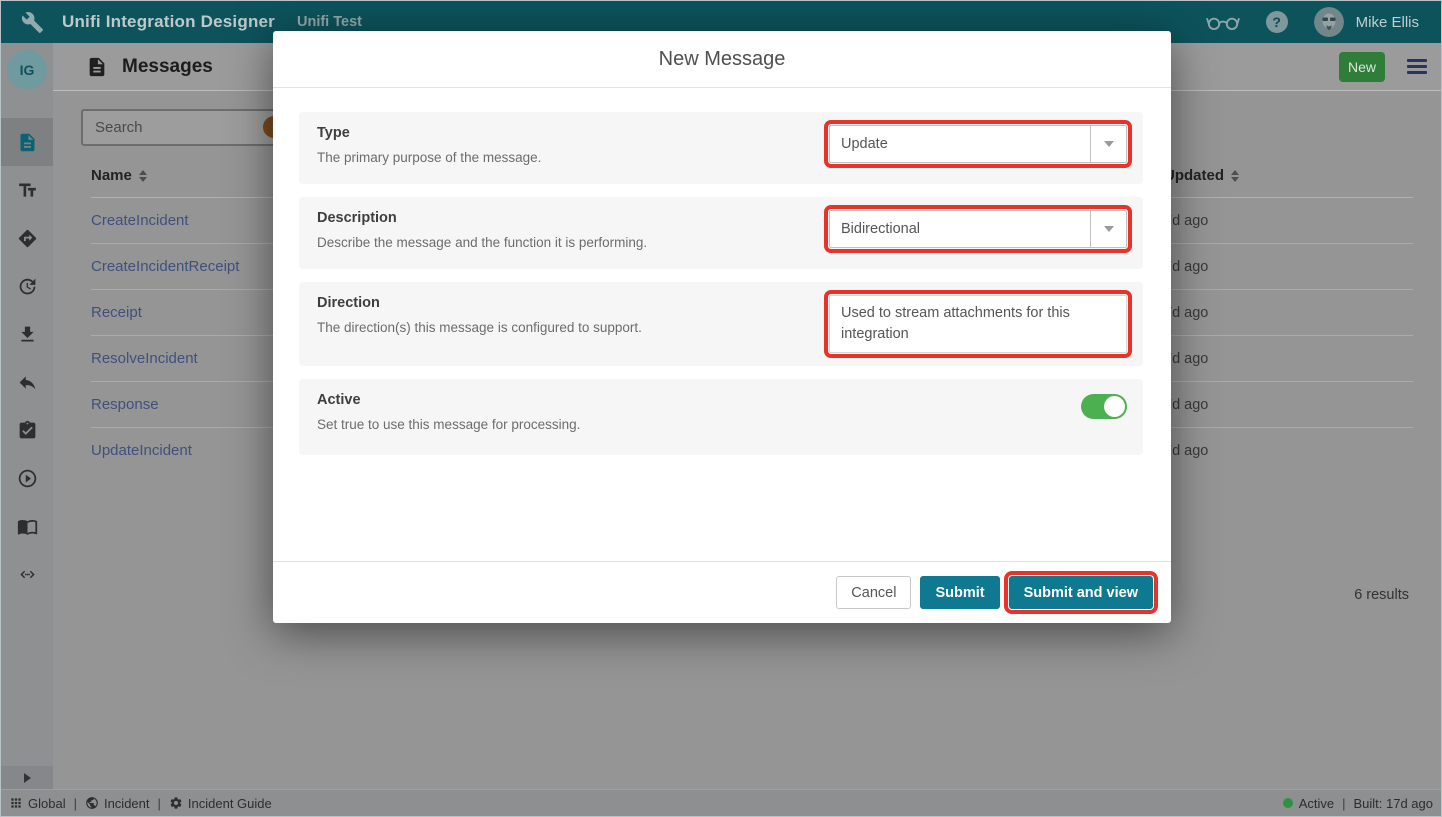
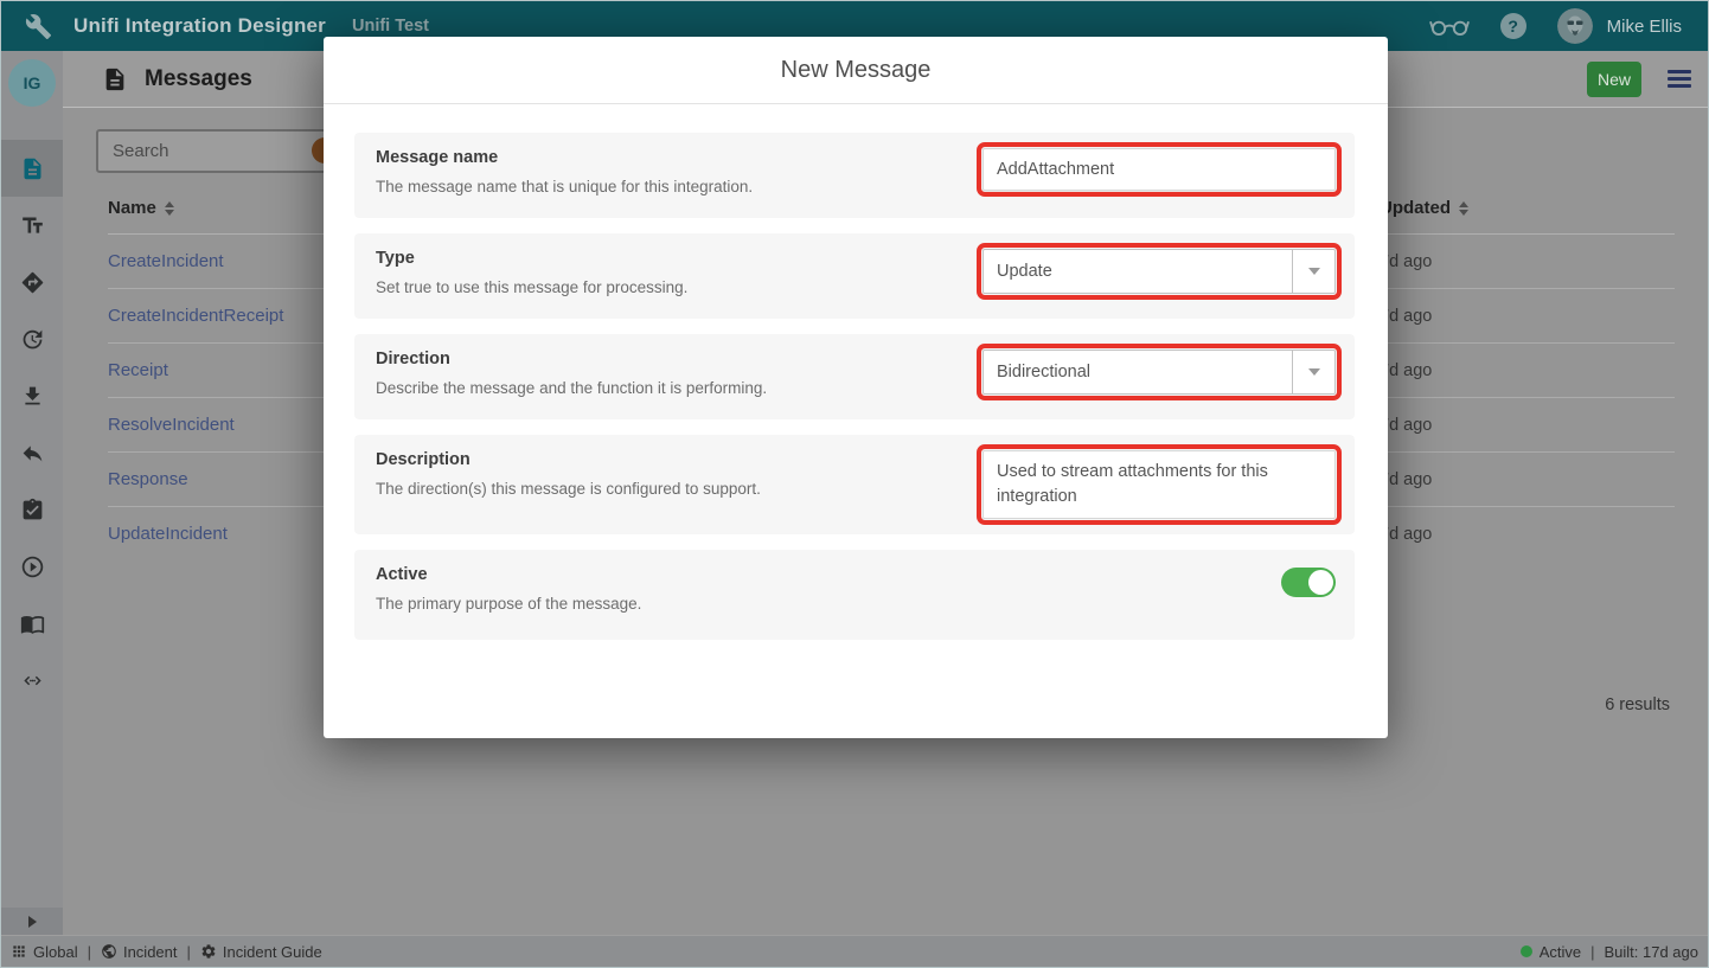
  Unifi Integration Designer
  Unifi Test
  ?
  Mike Ellis
  IG
  Messages
  New
  Search
  Name
  pdated
  CreateIncident
  d ago
  CreateIncidentReceipt
  d ago
  Receipt
  d ago
  ResolveIncident
  d ago
  Response
  d ago
  UpdateIncident
  d ago
  6 results
  Global
  |
  Incident
  |
  Incident Guide
  Active
  |
  Built: 17d ago
  New Message
+ Message name
+ The message name that is unique for this integration.
+ AddAttachment
  Type
- The primary purpose of the message.
+ Set true to use this message for processing.
  Update
- Description
+ Direction
  Describe the message and the function it is performing.
  Bidirectional
- Direction
+ Description
  The direction(s) this message is configured to support.
  Used to stream attachments for this integration
  Active
- Set true to use this message for processing.
+ The primary purpose of the message.
- Cancel
- Submit
- Submit and view
